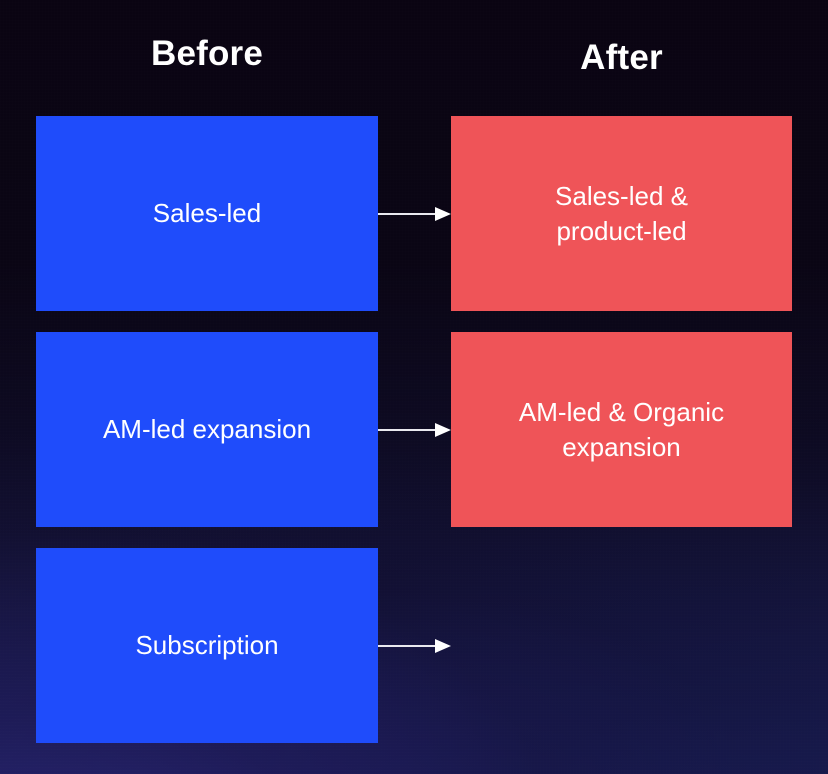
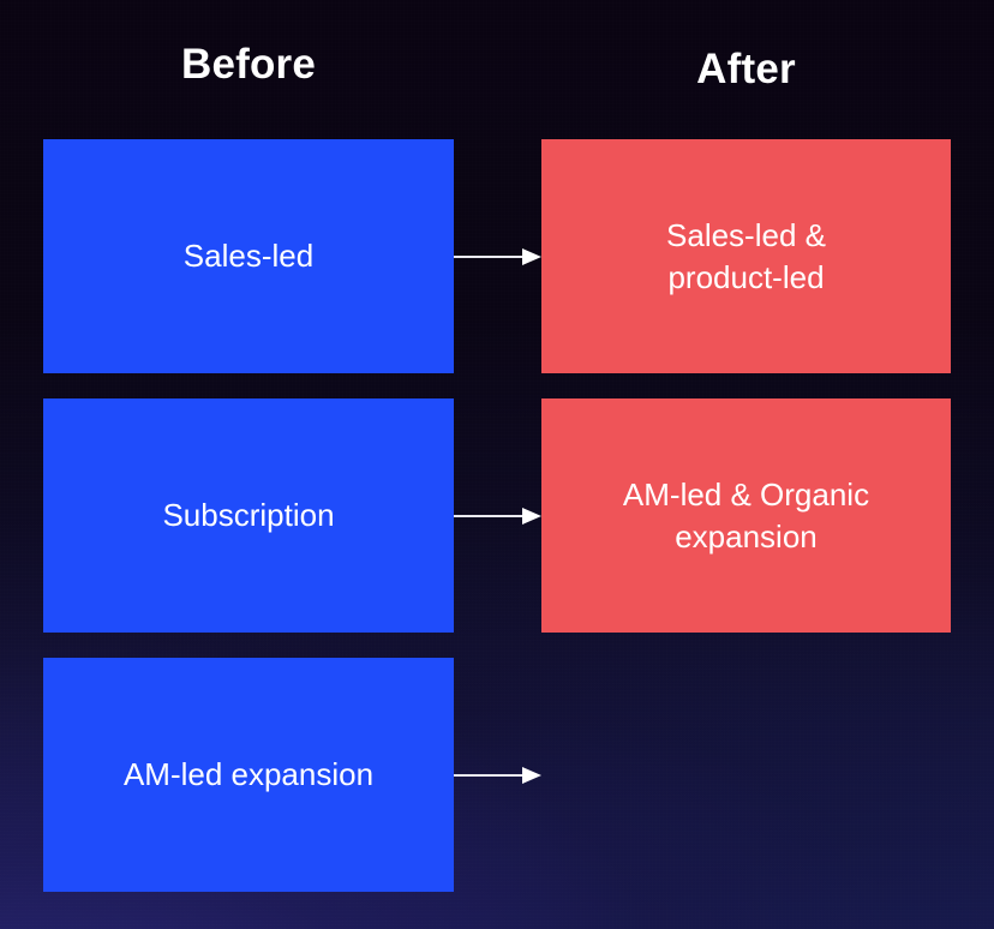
  Before
  After
  Sales-led
  Sales-led &
  product-led
- AM-led expansion
+ Subscription
  AM-led & Organic
  expansion
- Subscription
+ AM-led expansion
